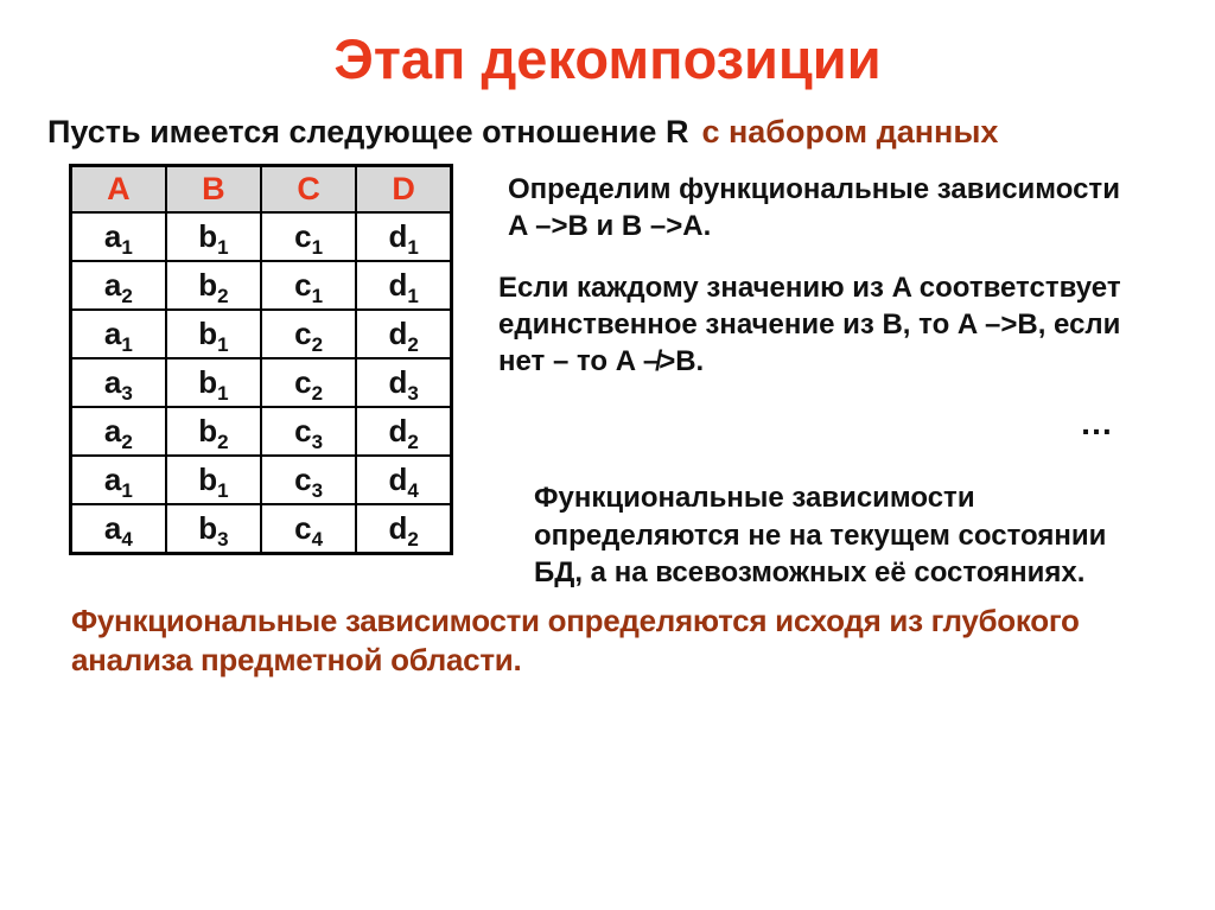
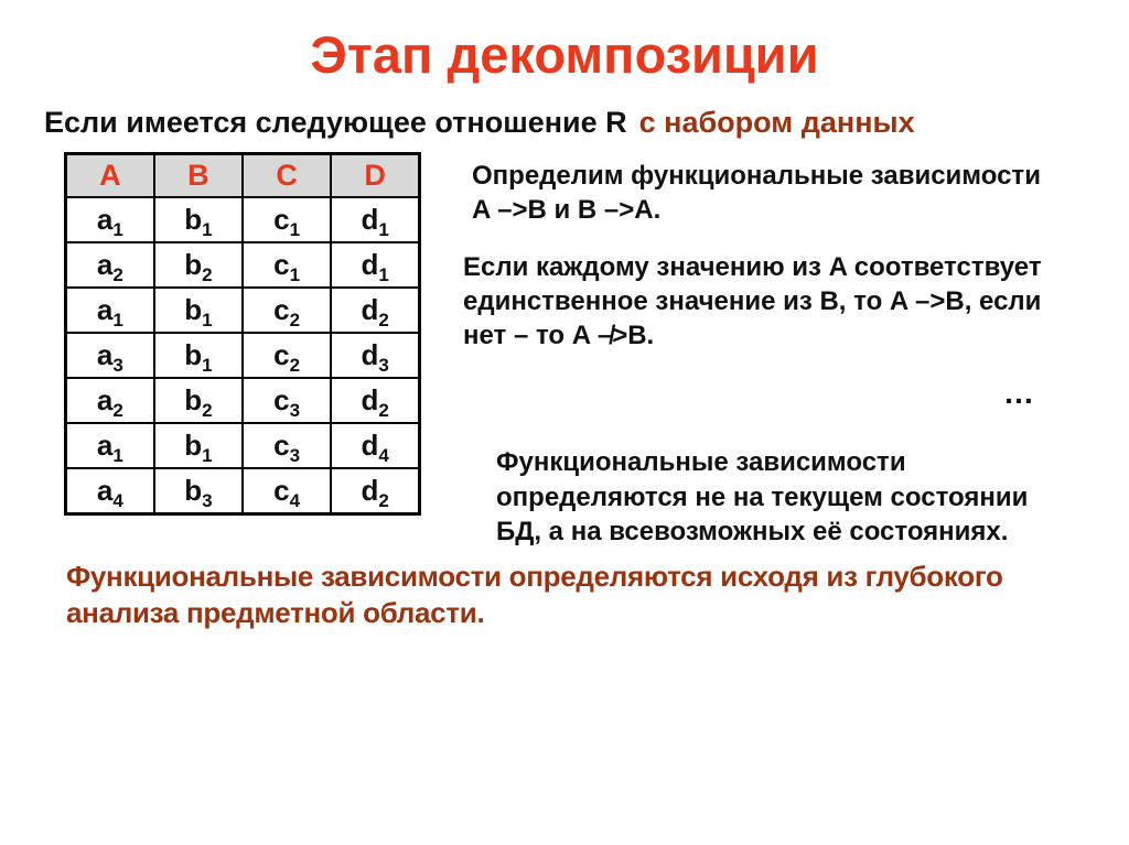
  Этап декомпозиции
- Пусть имеется следующее отношение R с набором данных
+ Если имеется следующее отношение R с набором данных
  A	B	C	D
  a1	b1	c1	d1
  a2	b2	c1	d1
  a1	b1	c2	d2
  a3	b1	c2	d3
  a2	b2	c3	d2
  a1	b1	c3	d4
  a4	b3	c4	d2
  Определим функциональные зависимости
  A –>B и B –>A.
  Если каждому значению из A соответствует
  единственное значение из B, то A –>B, если
  нет – то A –̸>B.
  …
  Функциональные зависимости
  определяются не на текущем состоянии
  БД, а на всевозможных её состояниях.
  Функциональные зависимости определяются исходя из глубокого
  анализа предметной области.
